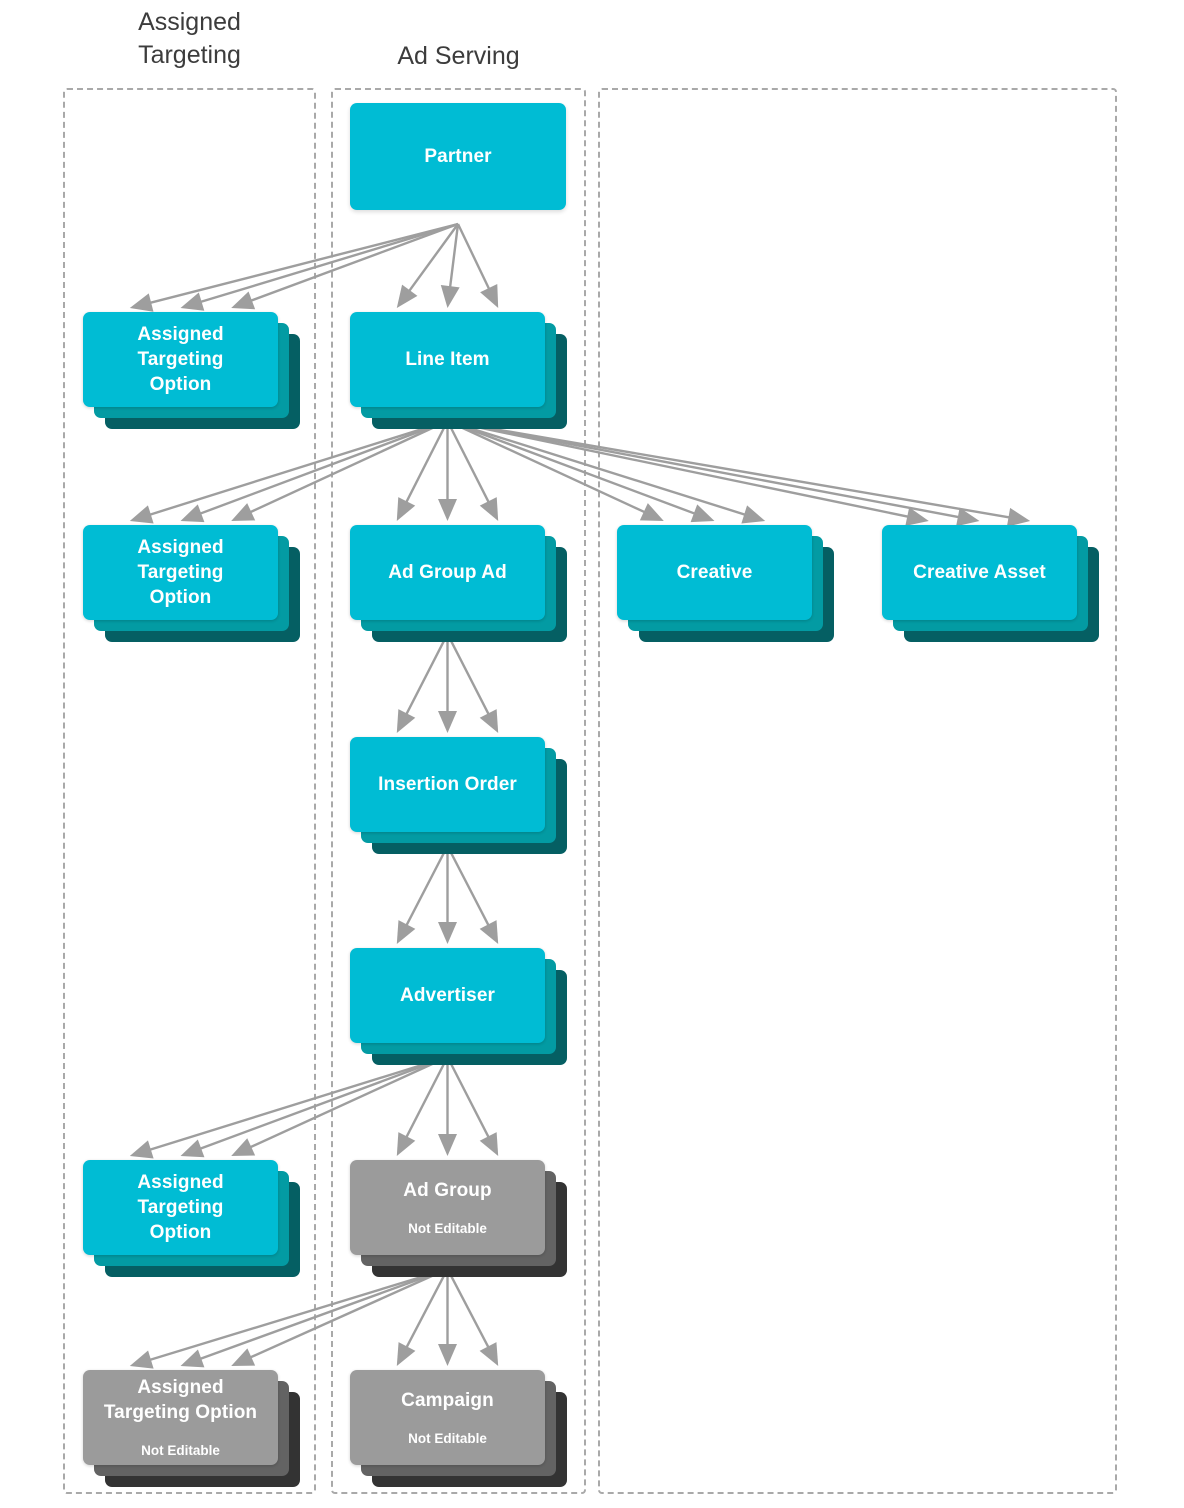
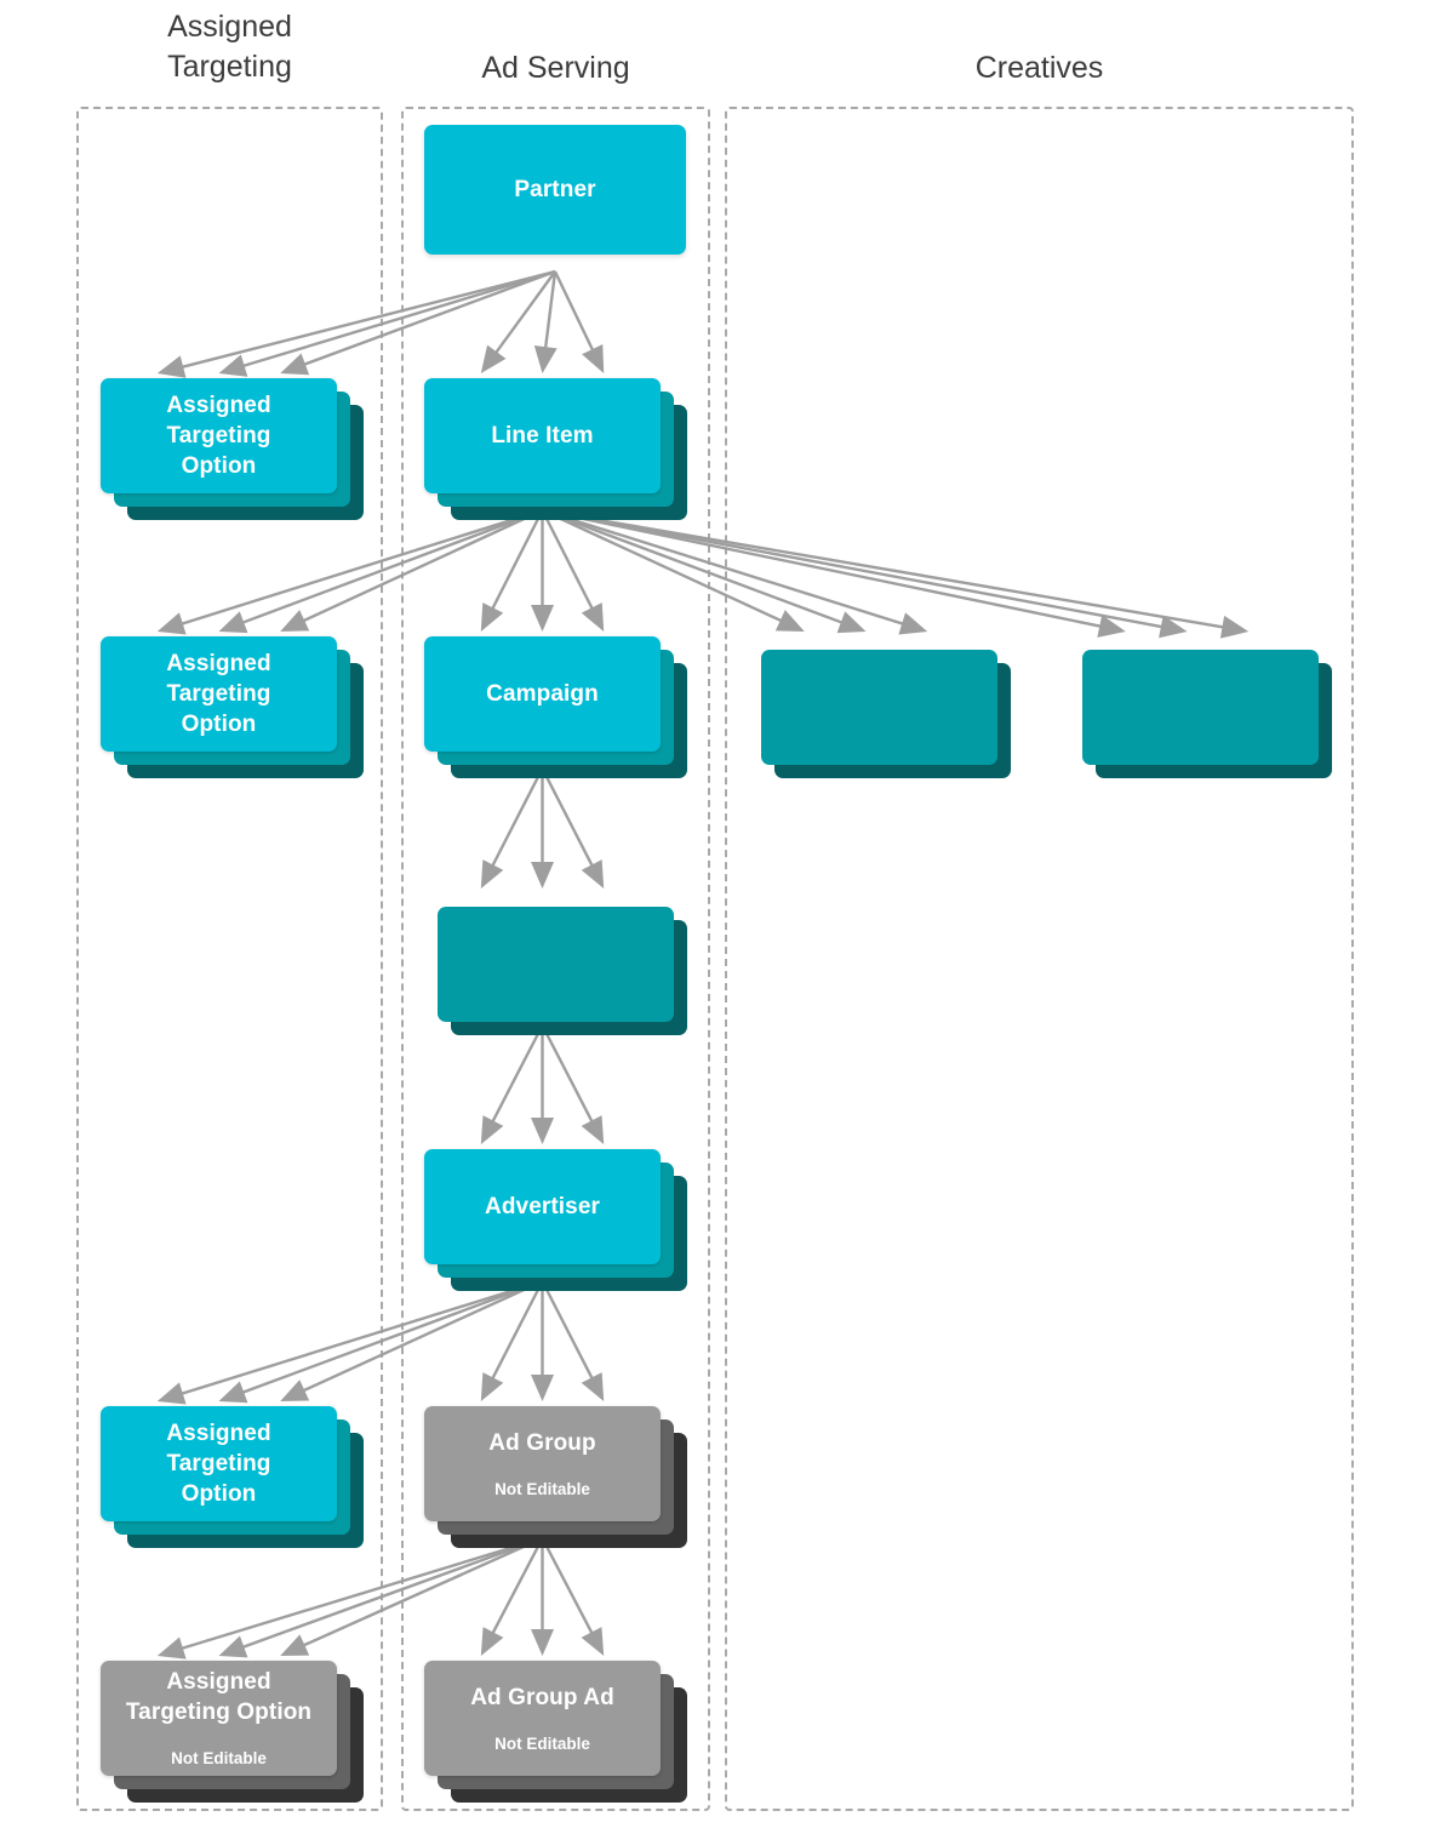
  Assigned
  Targeting
  Ad Serving
+ Creatives
  Partner
  Assigned
  Targeting
  Option
  Line Item
  Assigned
  Targeting
  Option
- Ad Group Ad
+ Campaign
- Creative
- Creative Asset
- Insertion Order
  Advertiser
  Assigned
  Targeting
  Option
  Ad Group
  Not Editable
  Assigned
  Targeting Option
  Not Editable
- Campaign
+ Ad Group Ad
  Not Editable
